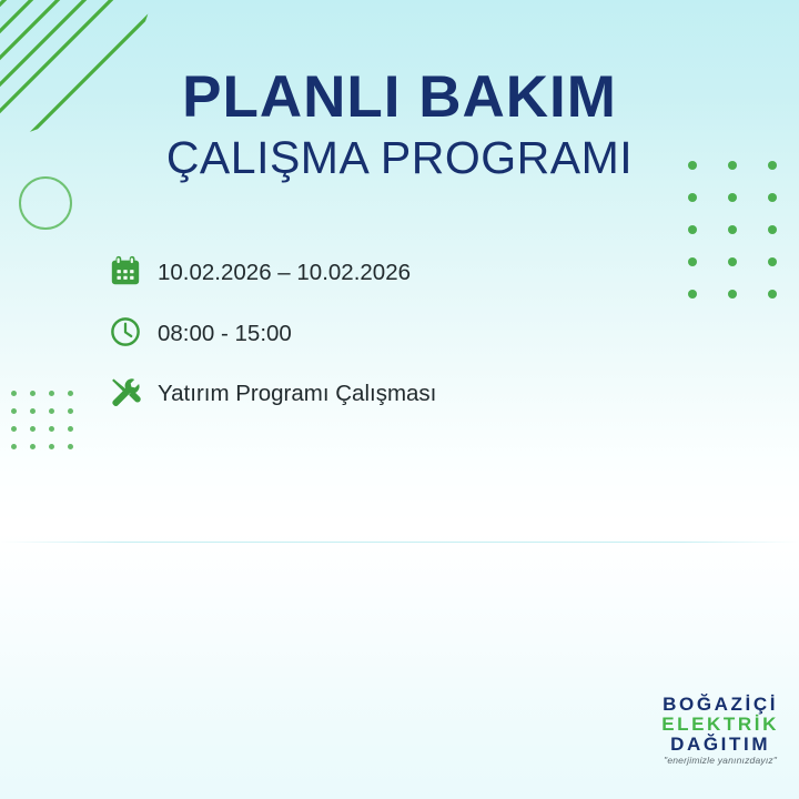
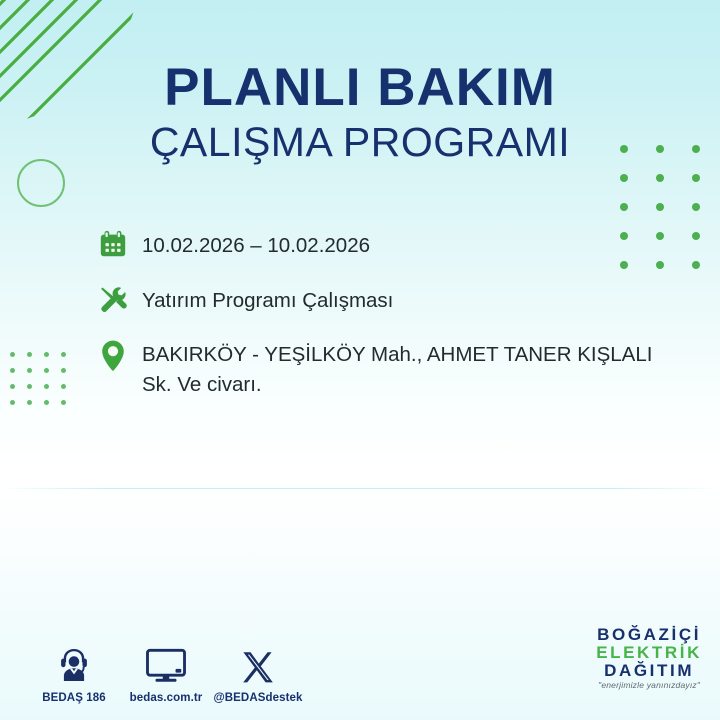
  PLANLI BAKIM
  ÇALIŞMA PROGRAMI
  10.02.2026 – 10.02.2026
- 08:00 - 15:00
  Yatırım Programı Çalışması
+ BAKIRKÖY - YEŞİLKÖY Mah., AHMET TANER KIŞLALI Sk. Ve civarı.
+ BEDAŞ 186
+ bedas.com.tr
+ @BEDASdestek
  BOĞAZİÇİ
  ELEKTRİK
  DAĞITIM
  "enerjimizle yanınızdayız"
